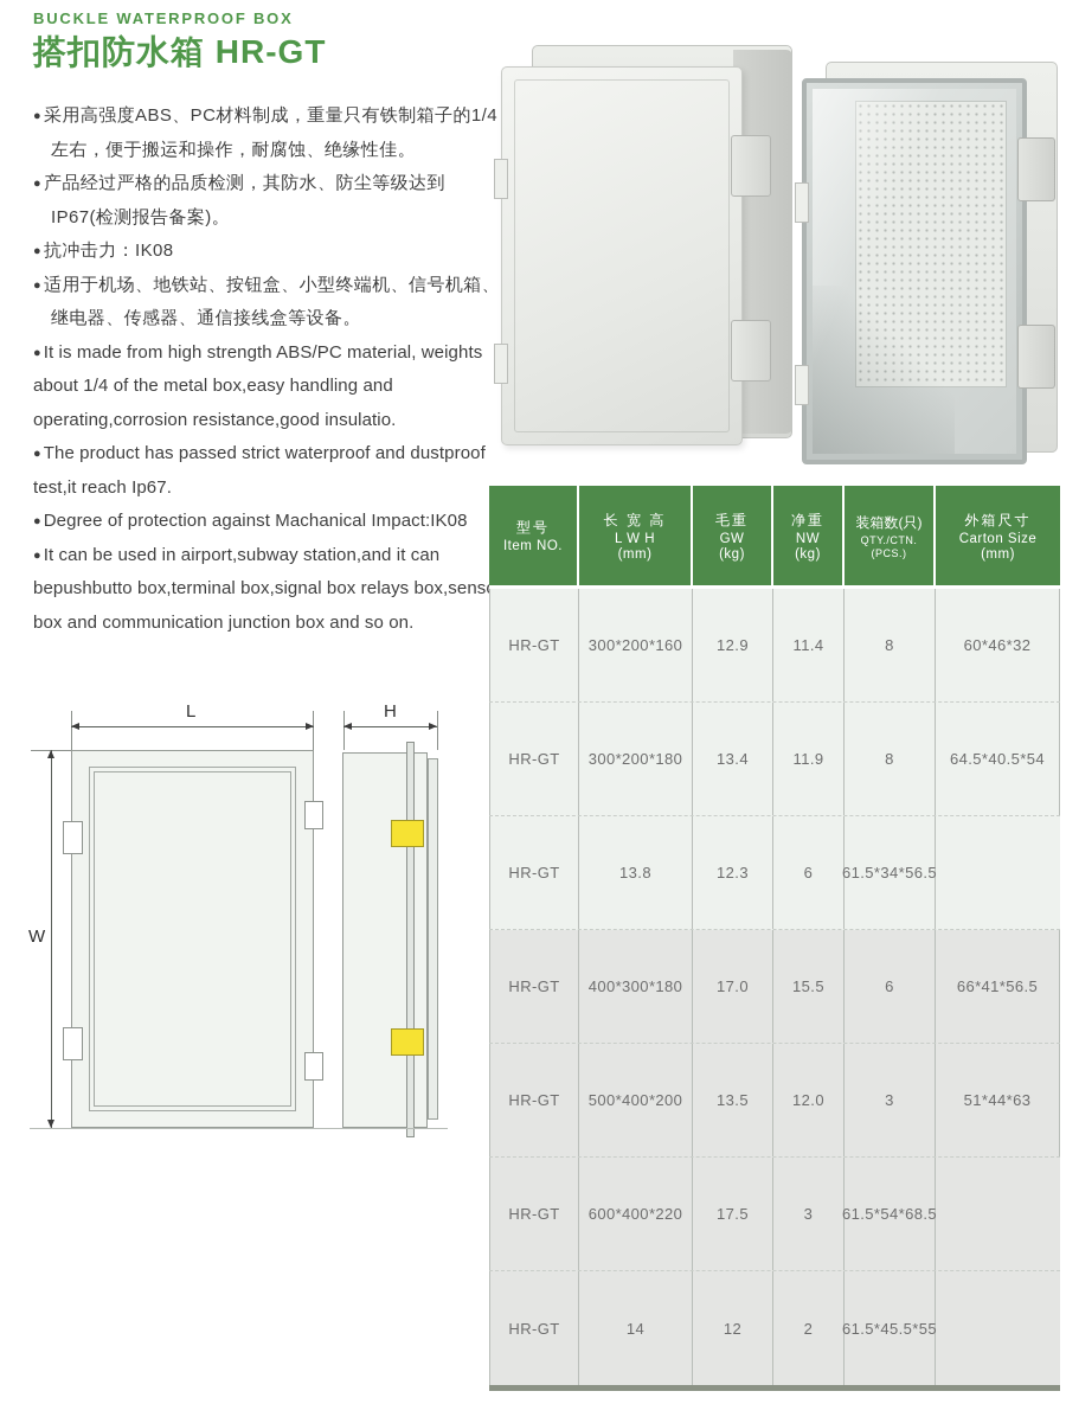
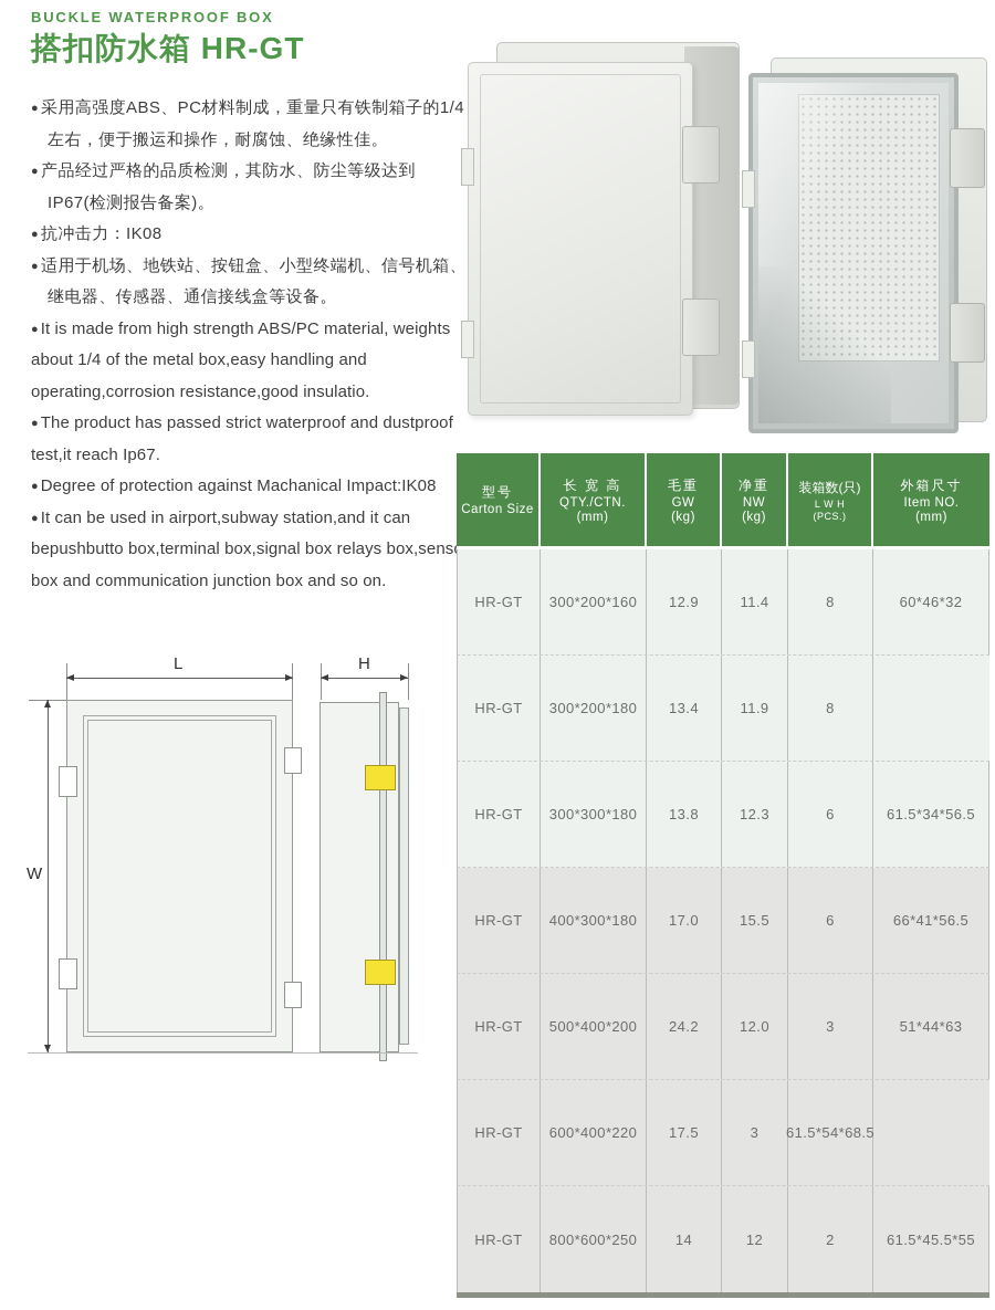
  BUCKLE WATERPROOF BOX
  搭扣防水箱 HR-GT
  ● 采用高强度ABS、PC材料制成，重量只有铁制箱子的1/4左右，便于搬运和操作，耐腐蚀、绝缘性佳。
  ● 产品经过严格的品质检测，其防水、防尘等级达到IP67(检测报告备案)。
  ● 抗冲击力：IK08
  ● 适用于机场、地铁站、按钮盒、小型终端机、信号机箱、继电器、传感器、通信接线盒等设备。
  ● It is made from high strength ABS/PC material, weights about 1/4 of the metal box,easy handling and operating,corrosion resistance,good insulatio.
  ● The product has passed strict waterproof and dustproof test,it reach Ip67.
  ● Degree of protection against Machanical Impact:IK08
  ● It can be used in airport,subway station,and it can bepushbutto box,terminal box,signal box relays box,sens box and communication junction box and so on.
  L
  H
  W
  型号
- Item NO.
+ Carton Size
  长 宽 高
- L W H
+ QTY./CTN.
  (mm)
  毛重
  GW
  (kg)
  净重
  NW
  (kg)
  装箱数(只)
- QTY./CTN.
+ L W H
  (PCS.)
  外箱尺寸
- Carton Size
+ Item NO.
  (mm)
  HR-GT
  300*200*160
  12.9
  11.4
  8
  60*46*32
  HR-GT
  300*200*180
  13.4
  11.9
  8
- 64.5*40.5*54
  HR-GT
+ 300*300*180
  13.8
  12.3
  6
  61.5*34*56.5
  HR-GT
  400*300*180
  17.0
  15.5
  6
  66*41*56.5
  HR-GT
  500*400*200
- 13.5
+ 24.2
  12.0
  3
  51*44*63
  HR-GT
  600*400*220
  17.5
  3
  61.5*54*68.5
  HR-GT
+ 800*600*250
  14
  12
  2
  61.5*45.5*55
